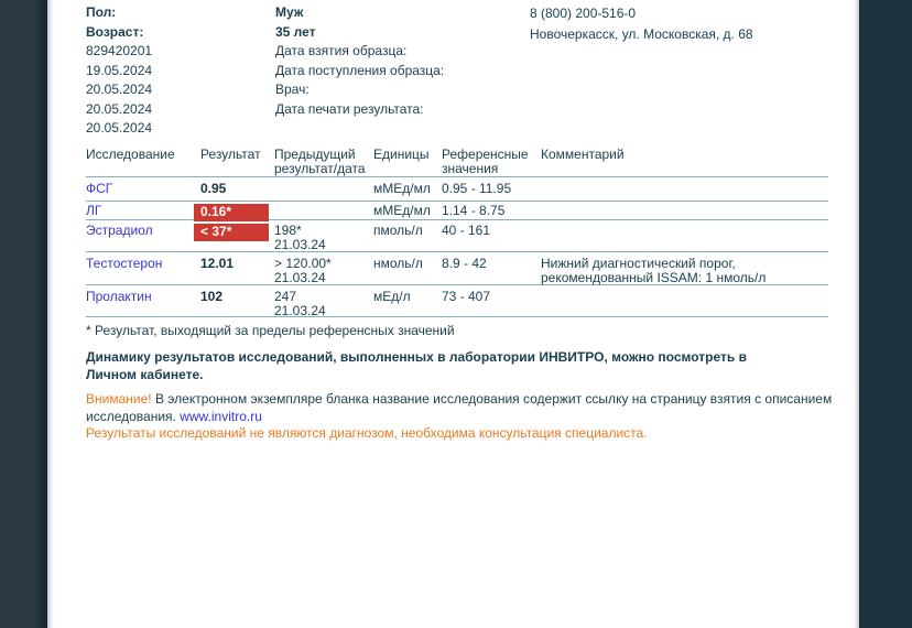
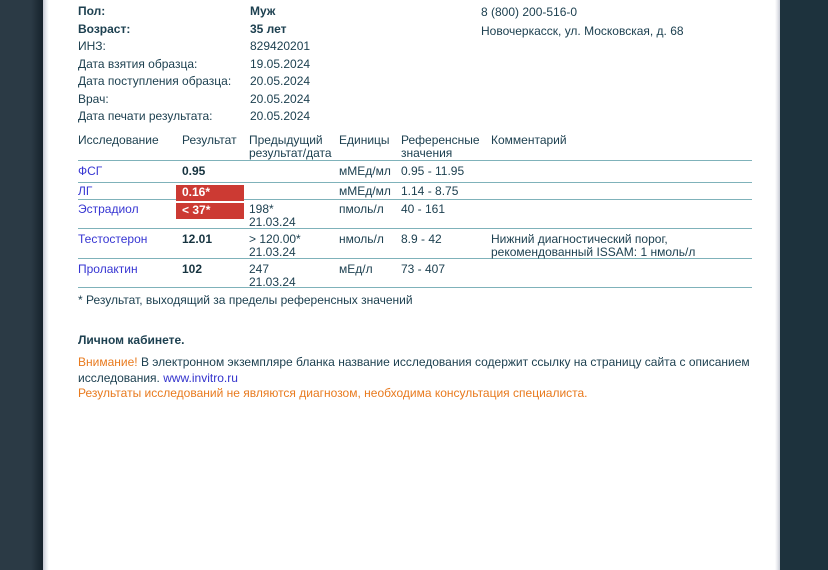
  Пол:
  Муж
  Возраст:
  35 лет
+ ИНЗ:
  829420201
  Дата взятия образца:
  19.05.2024
  Дата поступления образца:
  20.05.2024
  Врач:
  20.05.2024
  Дата печати результата:
  20.05.2024
  8 (800) 200-516-0
  Новочеркасск, ул. Московская, д. 68
  Исследование
  Результат
  Предыдущий результат/дата
  Единицы
  Референсные значения
  Комментарий
  ФСГ
  0.95
  мМЕд/мл
  0.95 - 11.95
  ЛГ
  0.16*
  мМЕд/мл
  1.14 - 8.75
  Эстрадиол
  < 37*
  198*
  21.03.24
  пмоль/л
  40 - 161
  Тестостерон
  12.01
  > 120.00*
  21.03.24
  нмоль/л
  8.9 - 42
  Нижний диагностический порог, рекомендованный ISSAM: 1 нмоль/л
  Пролактин
  102
  247
  21.03.24
  мЕд/л
  73 - 407
  * Результат, выходящий за пределы референсных значений
- Динамику результатов исследований, выполненных в лаборатории ИНВИТРО, можно посмотреть в
  Личном кабинете.
- Внимание! В электронном экземпляре бланка название исследования содержит ссылку на страницу взятия с описанием
+ Внимание! В электронном экземпляре бланка название исследования содержит ссылку на страницу сайта с описанием
  исследования. www.invitro.ru
  Результаты исследований не являются диагнозом, необходима консультация специалиста.
